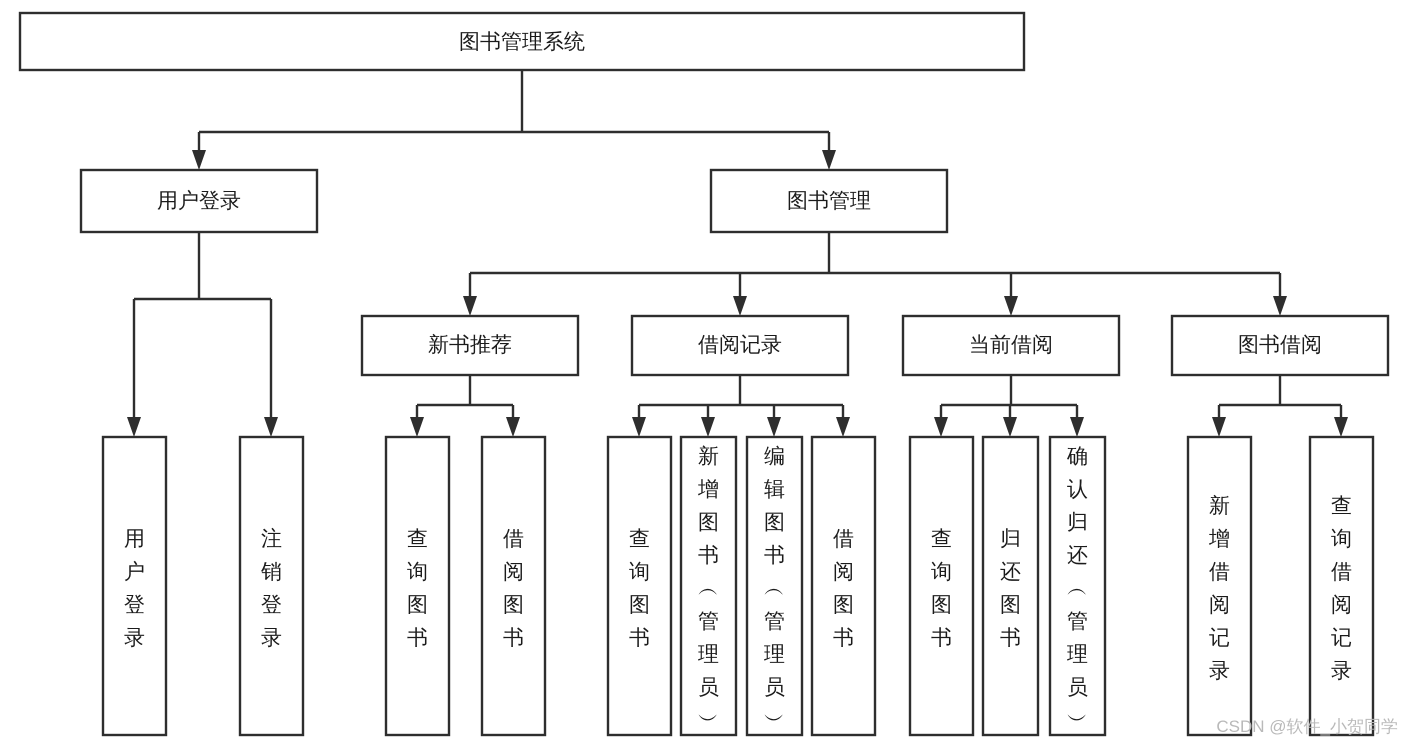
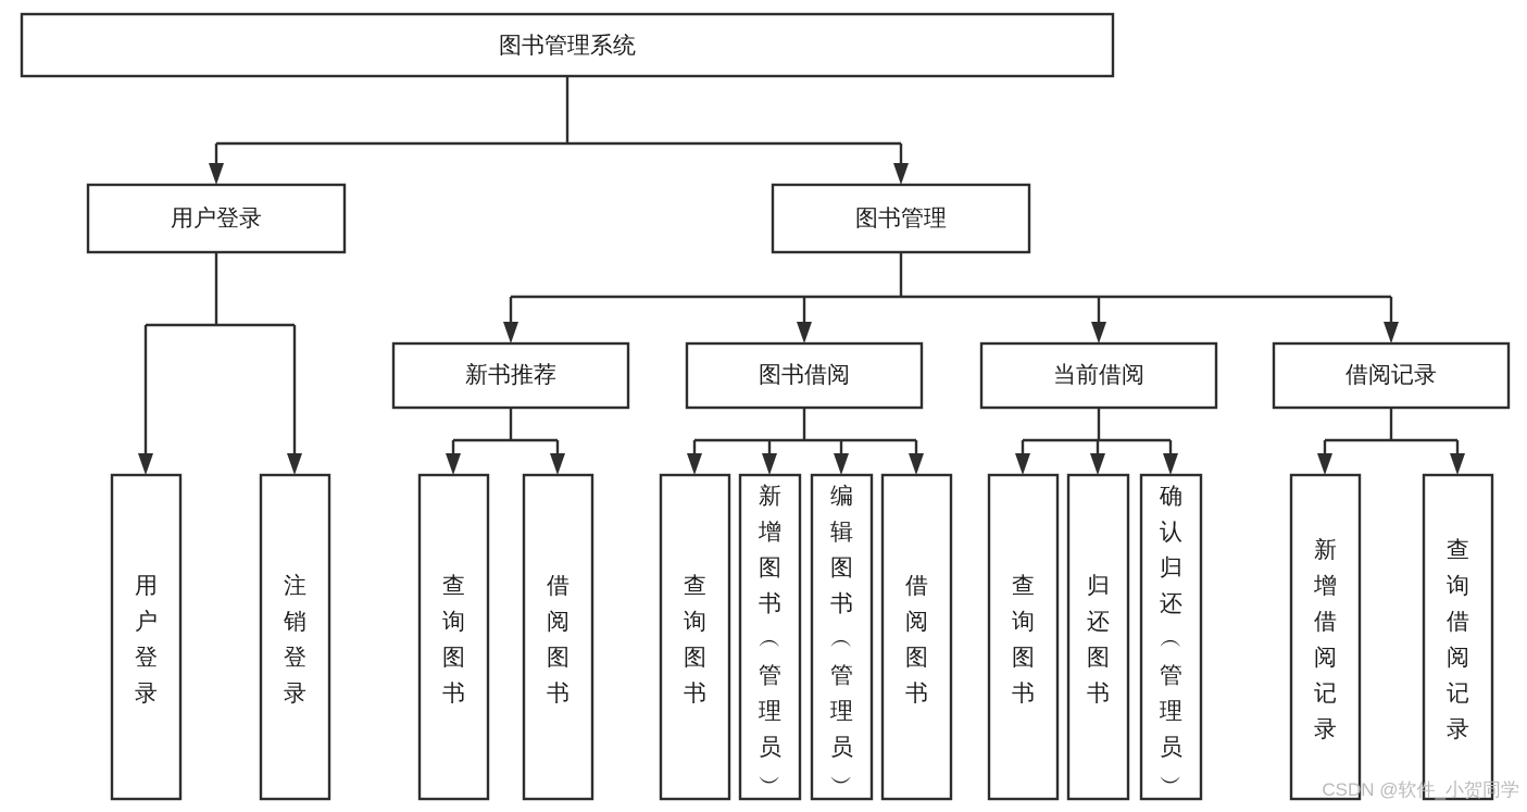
  图书管理系统
  用户登录
  图书管理
  新书推荐
- 借阅记录
+ 图书借阅
  当前借阅
- 图书借阅
+ 借阅记录
  用户登录
  注销登录
  查询图书
  借阅图书
  查询图书
  新增图书 ︵ 管理员 ︶
  编辑图书 ︵ 管理员 ︶
  借阅图书
  查询图书
  归还图书
  确认归还 ︵ 管理员 ︶
  新增借阅记录
  查询借阅记录
  CSDN @软件_小贺同学
